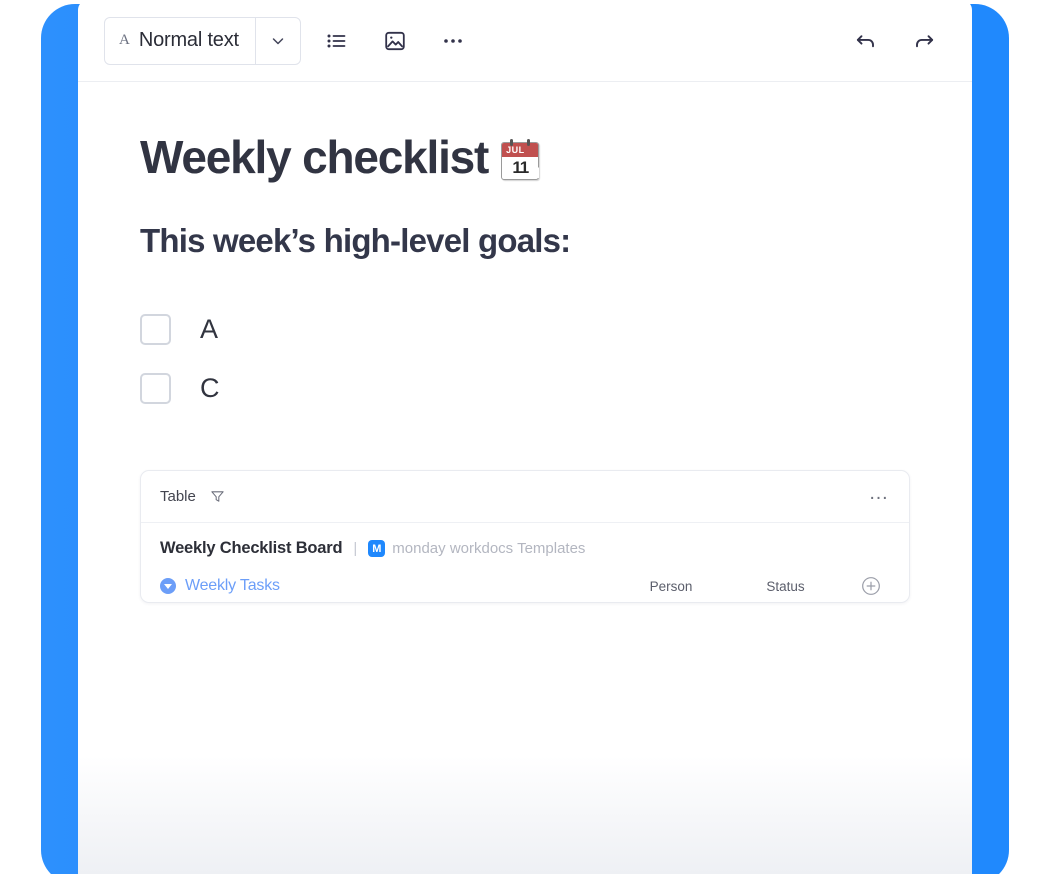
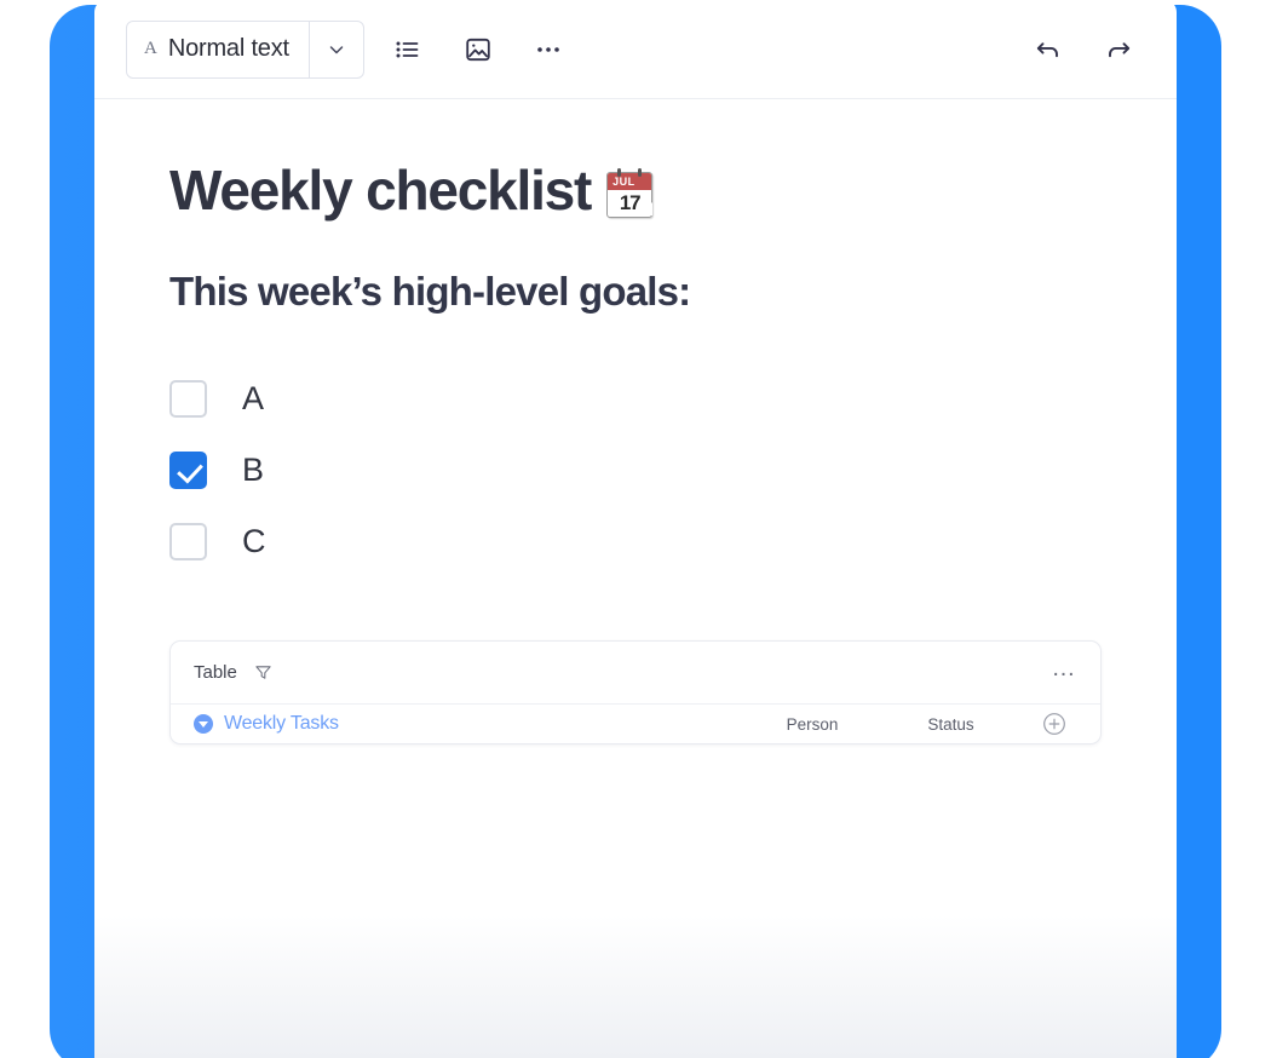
  A
  Normal text
  Weekly checklist
  JUL
- 11
+ 17
  This week’s high-level goals:
  A
+ B
  C
  Table
  …
- Weekly Checklist Board
- |
- M
- monday workdocs Templates
  Weekly Tasks
  Person
  Status
